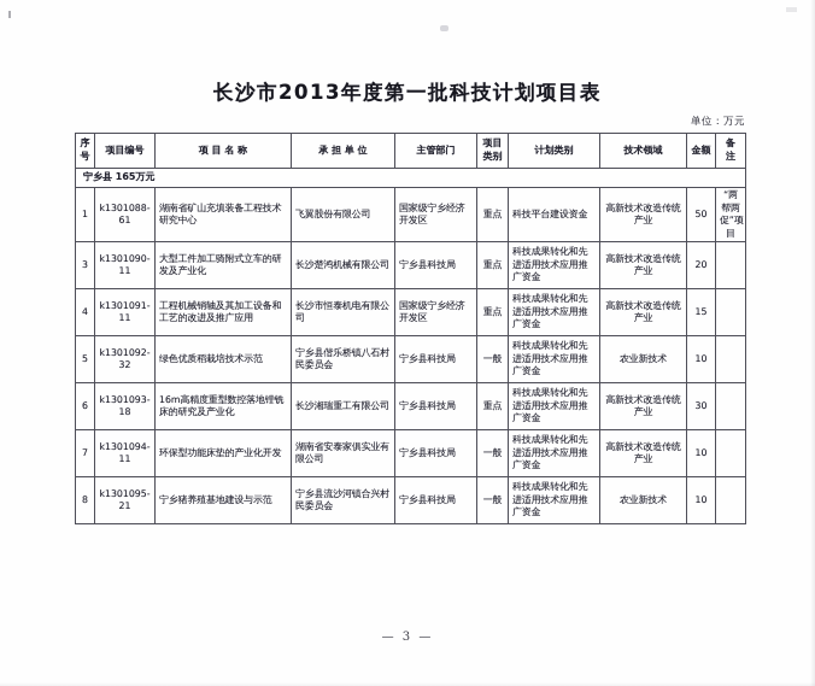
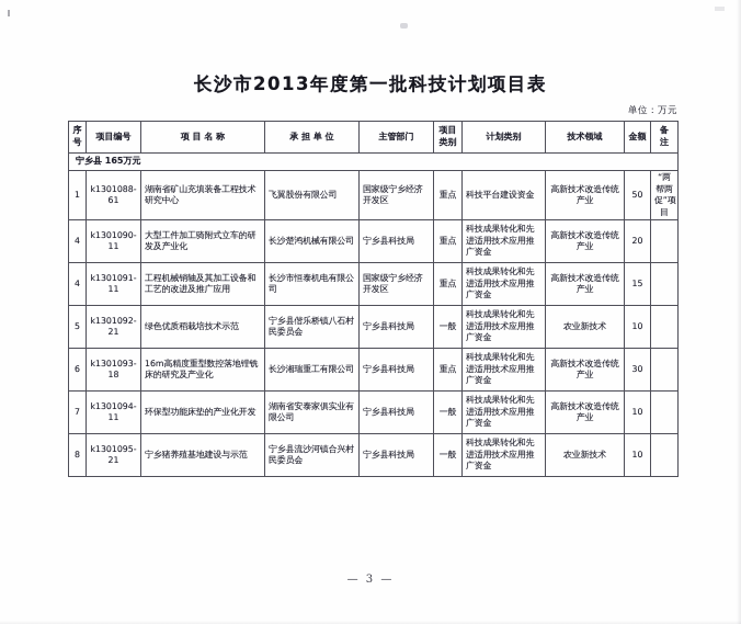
  长沙市2013年度第一批科技计划项目表
  单位：万元
  序号	项目编号	项 目 名 称	承 担 单 位	主管部门	项目类别	计划类别	技术领域	金额	备 注
  宁乡县 165万元
  1	k1301088-61	湖南省矿山充填装备工程技术研究中心	飞翼股份有限公司	国家级宁乡经济开发区	重点	科技平台建设资金	高新技术改造传统产业	50	“两帮两促”项目
- 3	k1301090-11	大型工件加工骑附式立车的研发及产业化	长沙楚鸿机械有限公司	宁乡县科技局	重点	科技成果转化和先进适用技术应用推广资金	高新技术改造传统产业	20
+ 4	k1301090-11	大型工件加工骑附式立车的研发及产业化	长沙楚鸿机械有限公司	宁乡县科技局	重点	科技成果转化和先进适用技术应用推广资金	高新技术改造传统产业	20
  4	k1301091-11	工程机械销轴及其加工设备和工艺的改进及推广应用	长沙市恒泰机电有限公司	国家级宁乡经济开发区	重点	科技成果转化和先进适用技术应用推广资金	高新技术改造传统产业	15
- 5	k1301092-32	绿色优质稻栽培技术示范	宁乡县偕乐桥镇八石村民委员会	宁乡县科技局	一般	科技成果转化和先进适用技术应用推广资金	农业新技术	10
+ 5	k1301092-21	绿色优质稻栽培技术示范	宁乡县偕乐桥镇八石村民委员会	宁乡县科技局	一般	科技成果转化和先进适用技术应用推广资金	农业新技术	10
  6	k1301093-18	16m高精度重型数控落地镗铣床的研究及产业化	长沙湘瑞重工有限公司	宁乡县科技局	重点	科技成果转化和先进适用技术应用推广资金	高新技术改造传统产业	30
  7	k1301094-11	环保型功能床垫的产业化开发	湖南省安泰家俱实业有限公司	宁乡县科技局	一般	科技成果转化和先进适用技术应用推广资金	高新技术改造传统产业	10
  8	k1301095-21	宁乡猪养殖基地建设与示范	宁乡县流沙河镇合兴村民委员会	宁乡县科技局	一般	科技成果转化和先进适用技术应用推广资金	农业新技术	10
  — 3 —
